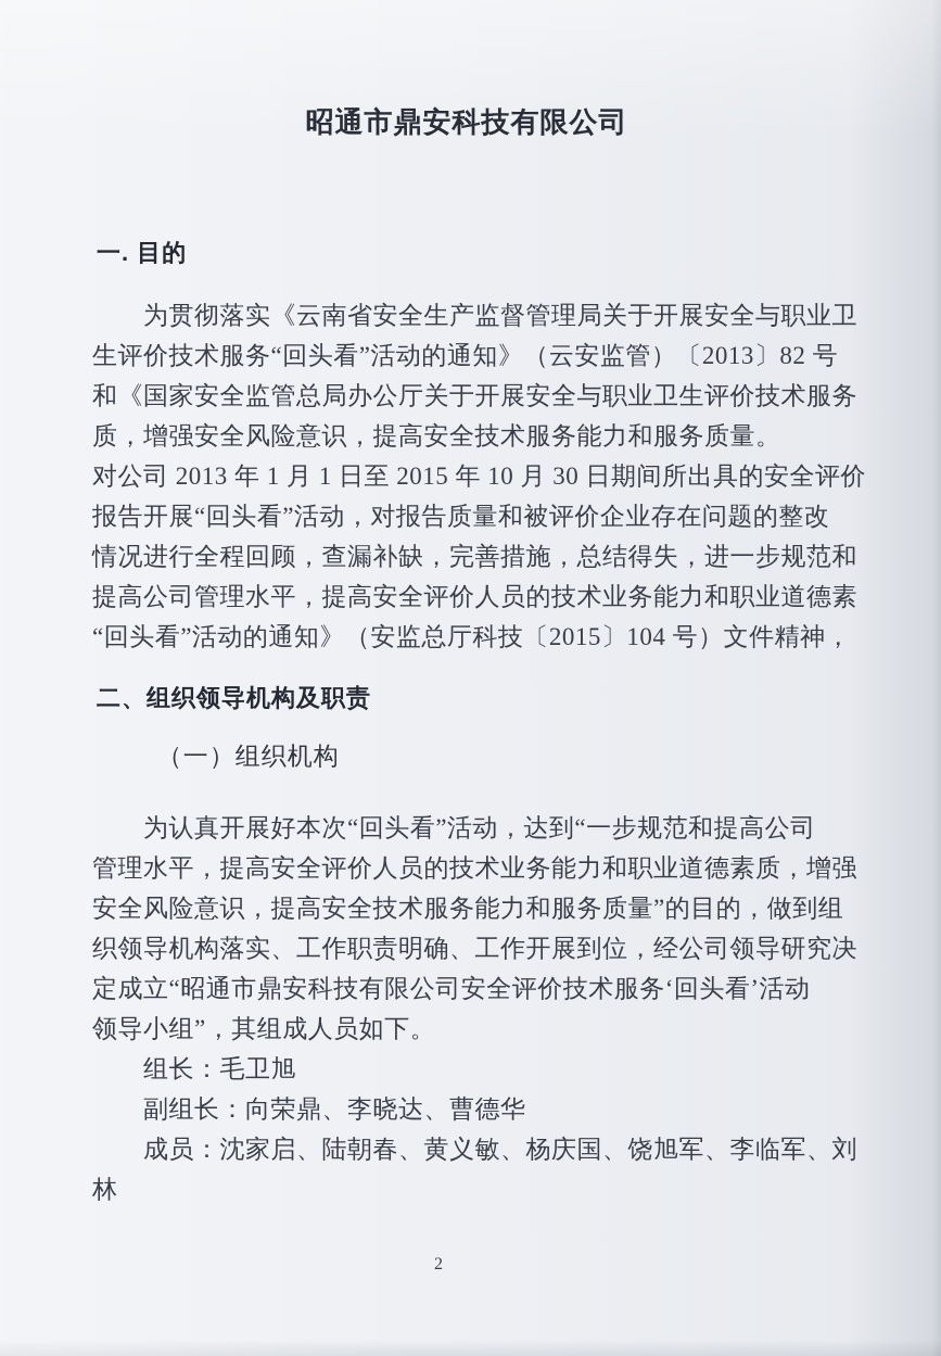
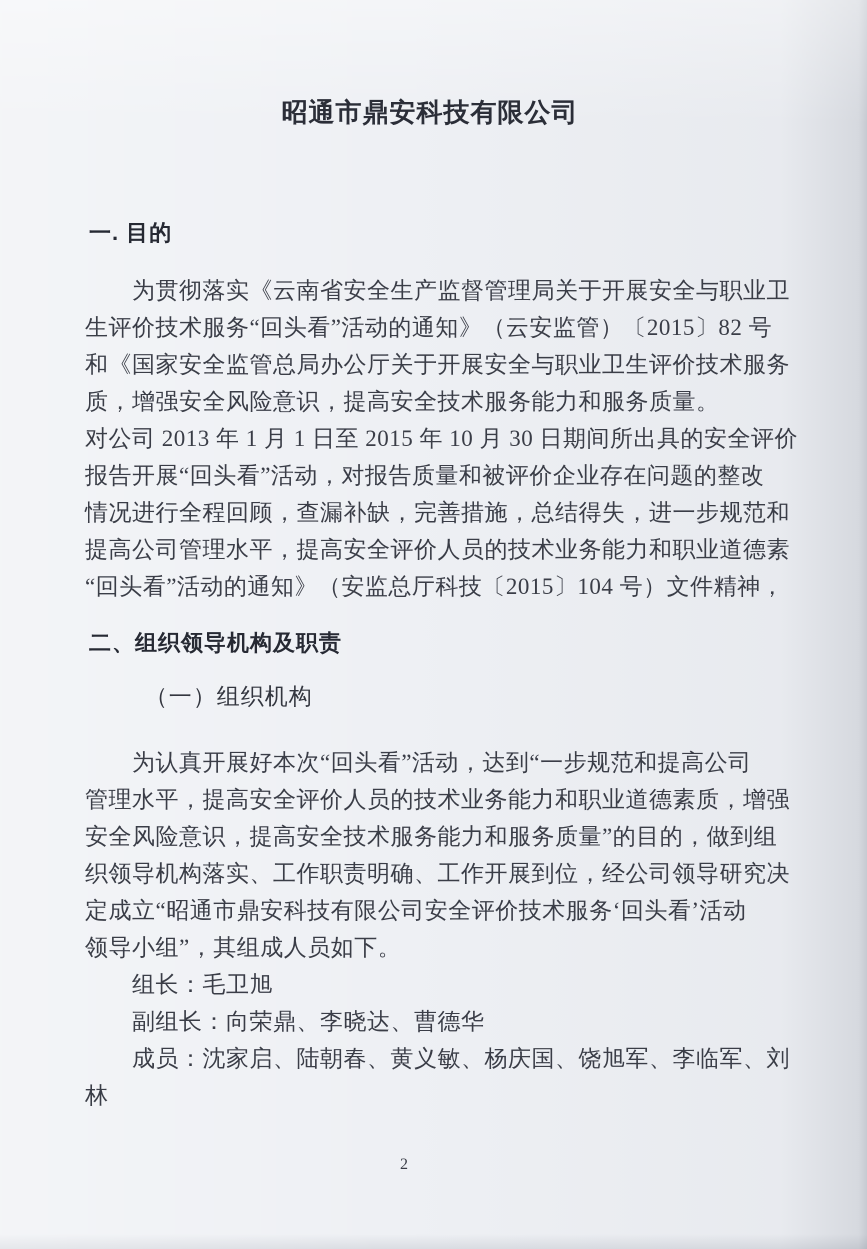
  昭通市鼎安科技有限公司
  一. 目的
  为贯彻落实《云南省安全生产监督管理局关于开展安全与职业卫
- 生评价技术服务“回头看”活动的通知》（云安监管）〔2013〕82 号
+ 生评价技术服务“回头看”活动的通知》（云安监管）〔2015〕82 号
  和《国家安全监管总局办公厅关于开展安全与职业卫生评价技术服务
  质，增强安全风险意识，提高安全技术服务能力和服务质量。
  对公司 2013 年 1 月 1 日至 2015 年 10 月 30 日期间所出具的安全评价
  报告开展“回头看”活动，对报告质量和被评价企业存在问题的整改
  情况进行全程回顾，查漏补缺，完善措施，总结得失，进一步规范和
  提高公司管理水平，提高安全评价人员的技术业务能力和职业道德素
  “回头看”活动的通知》（安监总厅科技〔2015〕104 号）文件精神，
  二、组织领导机构及职责
  （一）组织机构
  为认真开展好本次“回头看”活动，达到“一步规范和提高公司
  管理水平，提高安全评价人员的技术业务能力和职业道德素质，增强
  安全风险意识，提高安全技术服务能力和服务质量”的目的，做到组
  织领导机构落实、工作职责明确、工作开展到位，经公司领导研究决
  定成立“昭通市鼎安科技有限公司安全评价技术服务‘回头看’活动
  领导小组”，其组成人员如下。
  组长：毛卫旭
  副组长：向荣鼎、李晓达、曹德华
  成员：沈家启、陆朝春、黄义敏、杨庆国、饶旭军、李临军、刘
  林
  2
